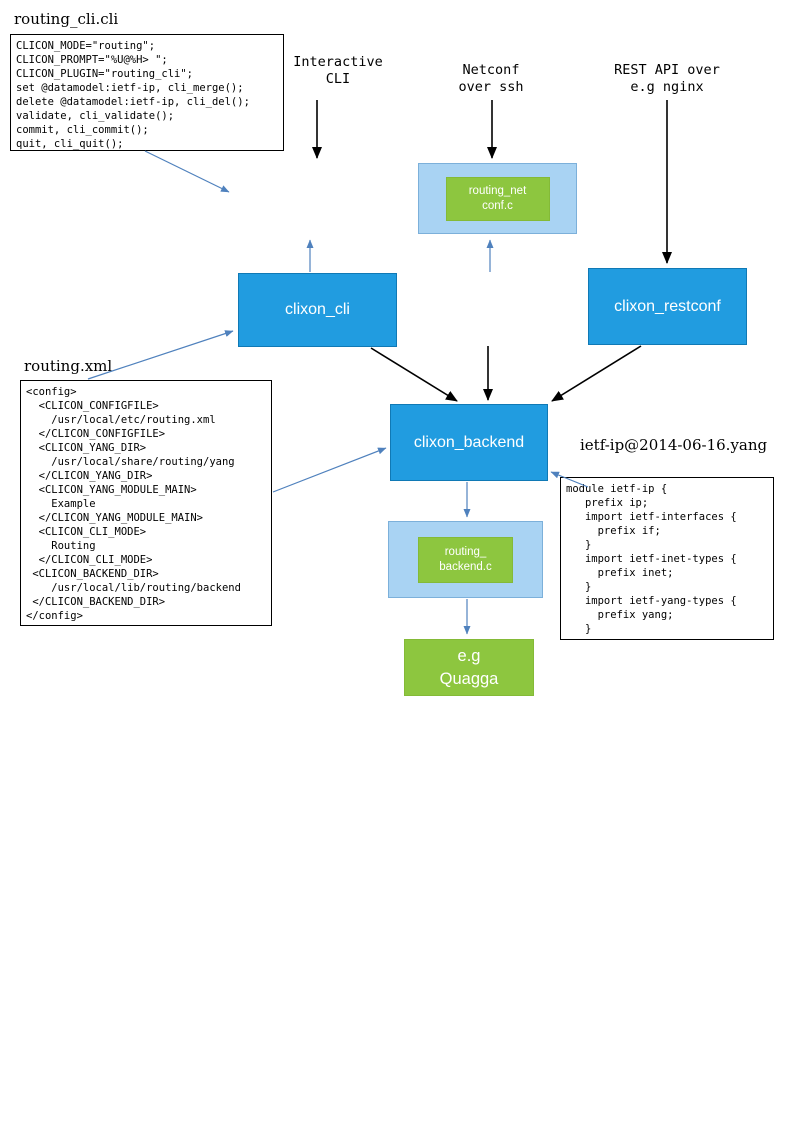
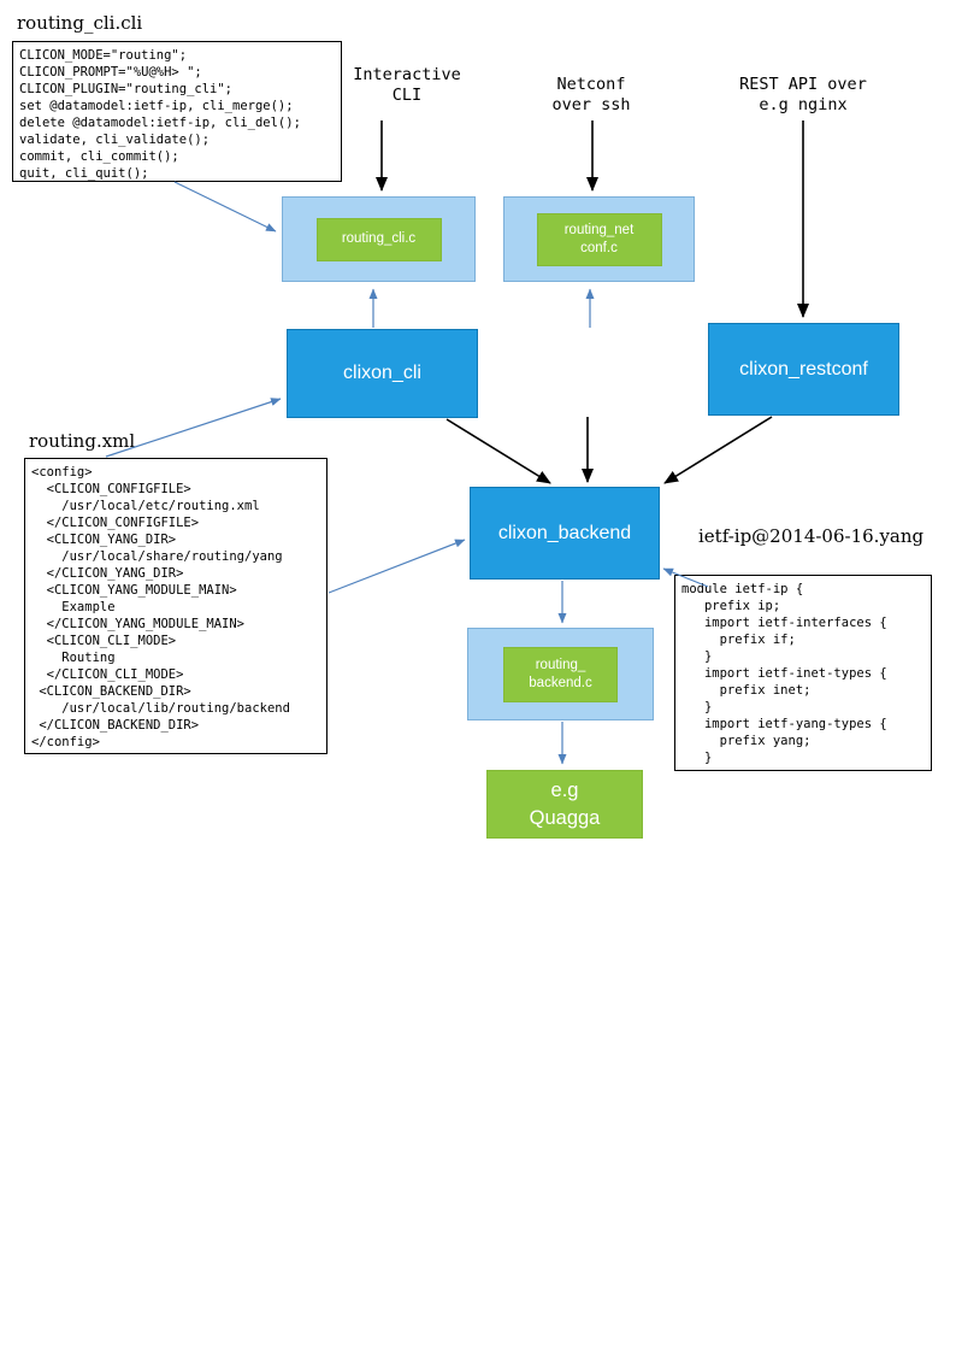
  routing_cli.cli
  routing.xml
  ietf-ip@2014-06-16.yang
  Interactive
  CLI
  Netconf
  over ssh
  REST API over
  e.g nginx
  CLICON_MODE="routing";
  CLICON_PROMPT="%U@%H> ";
  CLICON_PLUGIN="routing_cli";
  set @datamodel:ietf-ip, cli_merge();
  delete @datamodel:ietf-ip, cli_del();
  validate, cli_validate();
  commit, cli_commit();
  quit, cli_quit();
  <config>
  <CLICON_CONFIGFILE>
  /usr/local/etc/routing.xml
  </CLICON_CONFIGFILE>
  <CLICON_YANG_DIR>
  /usr/local/share/routing/yang
  </CLICON_YANG_DIR>
  <CLICON_YANG_MODULE_MAIN>
  Example
  </CLICON_YANG_MODULE_MAIN>
  <CLICON_CLI_MODE>
  Routing
  </CLICON_CLI_MODE>
  <CLICON_BACKEND_DIR>
  /usr/local/lib/routing/backend
  </CLICON_BACKEND_DIR>
  </config>
  module ietf-ip {
  prefix ip;
  import ietf-interfaces {
  prefix if;
  }
  import ietf-inet-types {
  prefix inet;
  }
  import ietf-yang-types {
  prefix yang;
  }
+ routing_cli.c
  routing_net
  conf.c
  routing_
  backend.c
  clixon_cli
  clixon_restconf
  clixon_backend
  e.g
  Quagga
